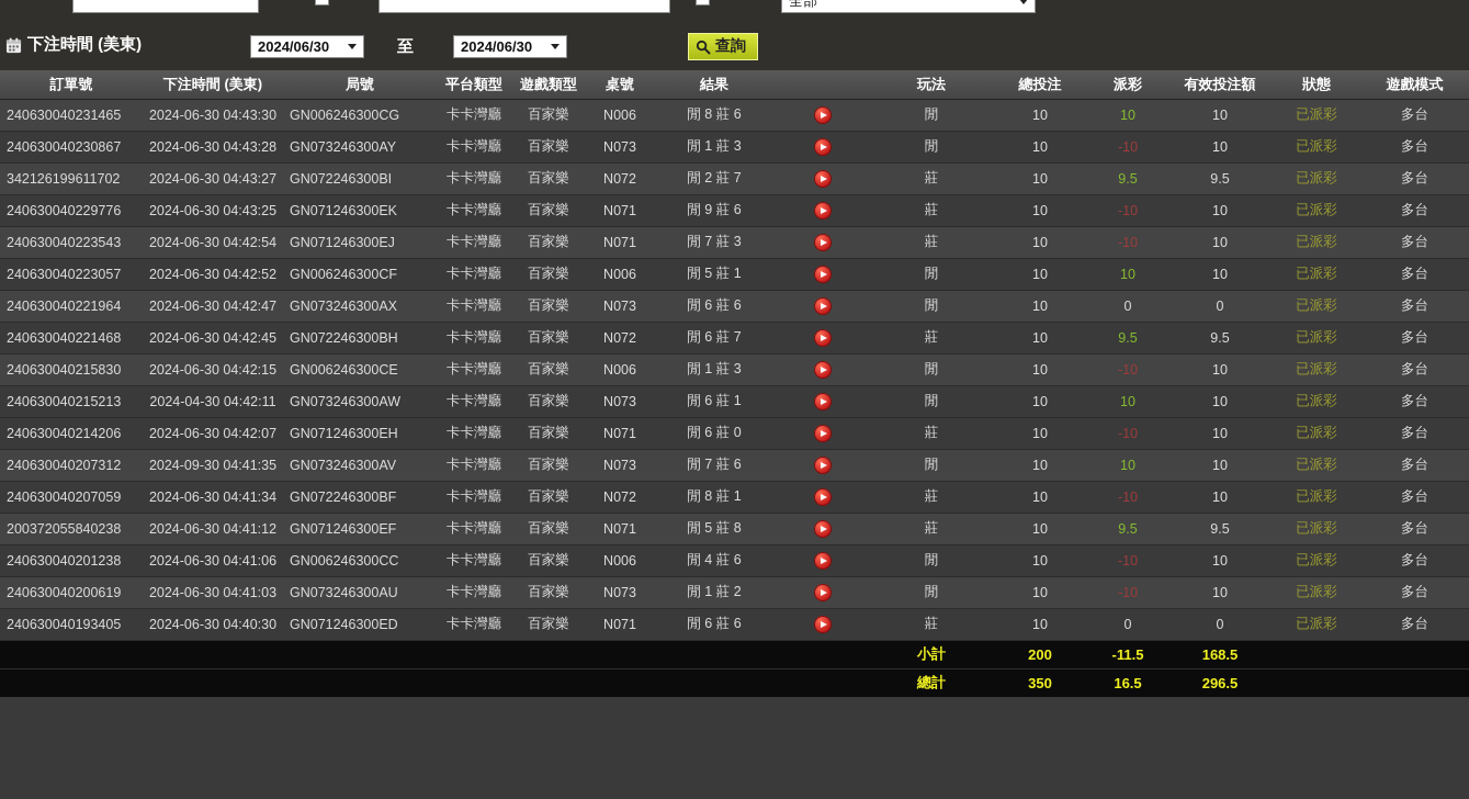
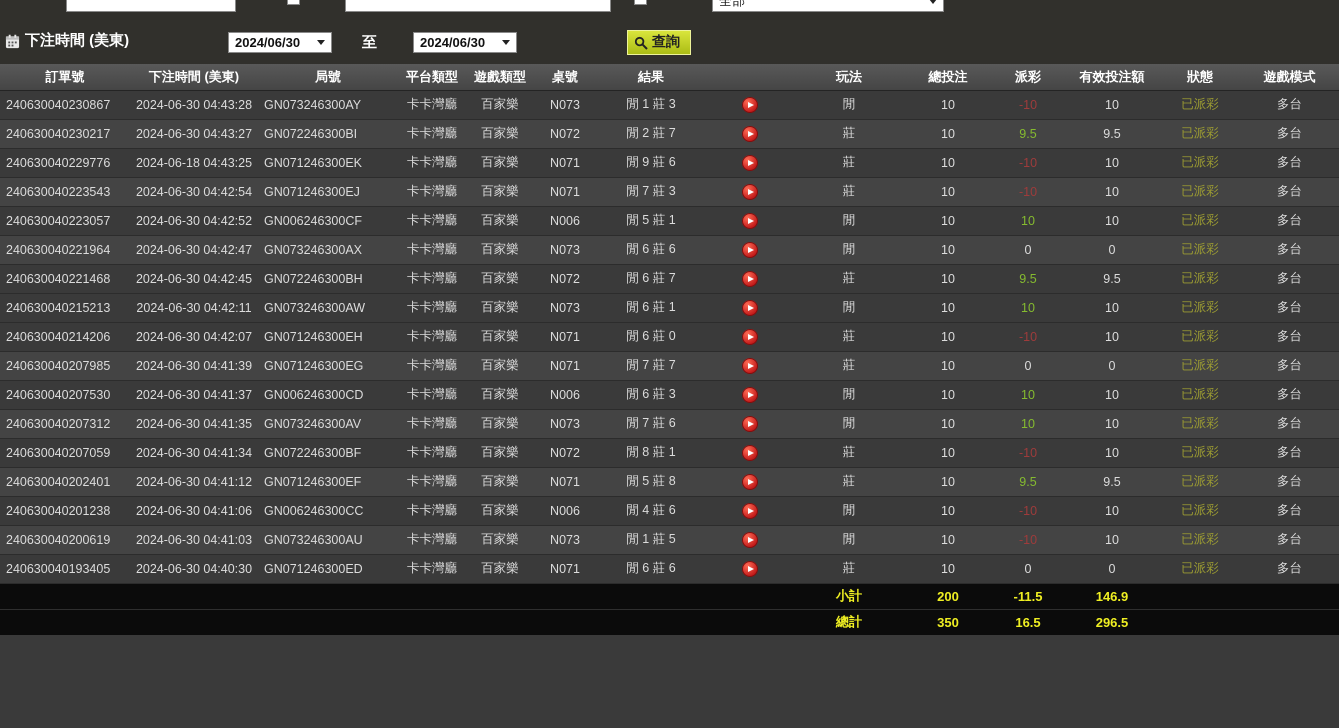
  全部
  下注時間 (美東)
  2024/06/30
  至
  2024/06/30
  查詢
  訂單號	下注時間 (美東)	局號	平台類型	遊戲類型	桌號	結果		玩法	總投注	派彩	有效投注額	狀態	遊戲模式
- 240630040231465	2024-06-30 04:43:30	GN006246300CG	卡卡灣廳	百家樂	N006	閒 8 莊 6		閒	10	10	10	已派彩	多台
  240630040230867	2024-06-30 04:43:28	GN073246300AY	卡卡灣廳	百家樂	N073	閒 1 莊 3		閒	10	-10	10	已派彩	多台
- 342126199611702	2024-06-30 04:43:27	GN072246300BI	卡卡灣廳	百家樂	N072	閒 2 莊 7		莊	10	9.5	9.5	已派彩	多台
+ 240630040230217	2024-06-30 04:43:27	GN072246300BI	卡卡灣廳	百家樂	N072	閒 2 莊 7		莊	10	9.5	9.5	已派彩	多台
- 240630040229776	2024-06-30 04:43:25	GN071246300EK	卡卡灣廳	百家樂	N071	閒 9 莊 6		莊	10	-10	10	已派彩	多台
+ 240630040229776	2024-06-18 04:43:25	GN071246300EK	卡卡灣廳	百家樂	N071	閒 9 莊 6		莊	10	-10	10	已派彩	多台
  240630040223543	2024-06-30 04:42:54	GN071246300EJ	卡卡灣廳	百家樂	N071	閒 7 莊 3		莊	10	-10	10	已派彩	多台
  240630040223057	2024-06-30 04:42:52	GN006246300CF	卡卡灣廳	百家樂	N006	閒 5 莊 1		閒	10	10	10	已派彩	多台
  240630040221964	2024-06-30 04:42:47	GN073246300AX	卡卡灣廳	百家樂	N073	閒 6 莊 6		閒	10	0	0	已派彩	多台
  240630040221468	2024-06-30 04:42:45	GN072246300BH	卡卡灣廳	百家樂	N072	閒 6 莊 7		莊	10	9.5	9.5	已派彩	多台
- 240630040215830	2024-06-30 04:42:15	GN006246300CE	卡卡灣廳	百家樂	N006	閒 1 莊 3		閒	10	-10	10	已派彩	多台
- 240630040215213	2024-04-30 04:42:11	GN073246300AW	卡卡灣廳	百家樂	N073	閒 6 莊 1		閒	10	10	10	已派彩	多台
+ 240630040215213	2024-06-30 04:42:11	GN073246300AW	卡卡灣廳	百家樂	N073	閒 6 莊 1		閒	10	10	10	已派彩	多台
  240630040214206	2024-06-30 04:42:07	GN071246300EH	卡卡灣廳	百家樂	N071	閒 6 莊 0		莊	10	-10	10	已派彩	多台
+ 240630040207985	2024-06-30 04:41:39	GN071246300EG	卡卡灣廳	百家樂	N071	閒 7 莊 7		莊	10	0	0	已派彩	多台
+ 240630040207530	2024-06-30 04:41:37	GN006246300CD	卡卡灣廳	百家樂	N006	閒 6 莊 3		閒	10	10	10	已派彩	多台
- 240630040207312	2024-09-30 04:41:35	GN073246300AV	卡卡灣廳	百家樂	N073	閒 7 莊 6		閒	10	10	10	已派彩	多台
+ 240630040207312	2024-06-30 04:41:35	GN073246300AV	卡卡灣廳	百家樂	N073	閒 7 莊 6		閒	10	10	10	已派彩	多台
  240630040207059	2024-06-30 04:41:34	GN072246300BF	卡卡灣廳	百家樂	N072	閒 8 莊 1		莊	10	-10	10	已派彩	多台
- 200372055840238	2024-06-30 04:41:12	GN071246300EF	卡卡灣廳	百家樂	N071	閒 5 莊 8		莊	10	9.5	9.5	已派彩	多台
+ 240630040202401	2024-06-30 04:41:12	GN071246300EF	卡卡灣廳	百家樂	N071	閒 5 莊 8		莊	10	9.5	9.5	已派彩	多台
  240630040201238	2024-06-30 04:41:06	GN006246300CC	卡卡灣廳	百家樂	N006	閒 4 莊 6		閒	10	-10	10	已派彩	多台
- 240630040200619	2024-06-30 04:41:03	GN073246300AU	卡卡灣廳	百家樂	N073	閒 1 莊 2		閒	10	-10	10	已派彩	多台
+ 240630040200619	2024-06-30 04:41:03	GN073246300AU	卡卡灣廳	百家樂	N073	閒 1 莊 5		閒	10	-10	10	已派彩	多台
  240630040193405	2024-06-30 04:40:30	GN071246300ED	卡卡灣廳	百家樂	N071	閒 6 莊 6		莊	10	0	0	已派彩	多台
- 	小計	200	-11.5	168.5
+ 	小計	200	-11.5	146.9
  	總計	350	16.5	296.5
